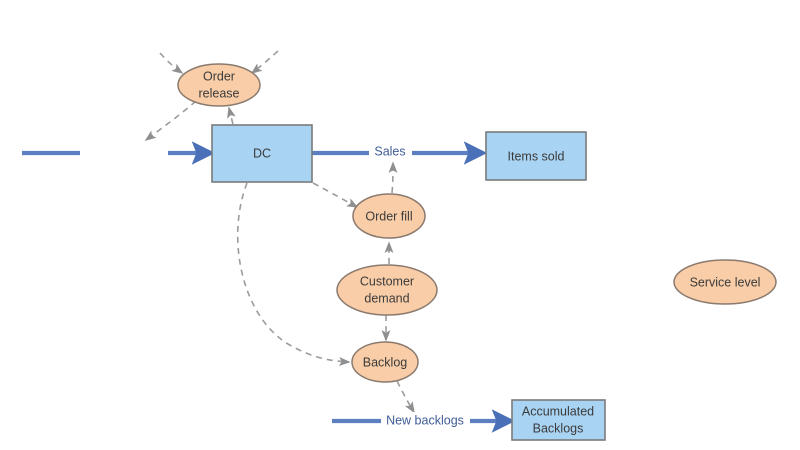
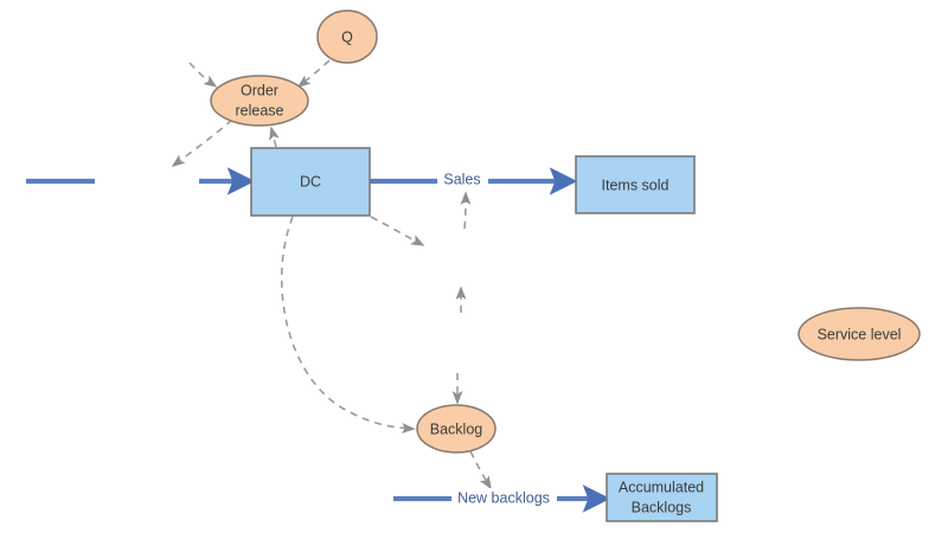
  DC
  Items sold
  Accumulated
  Backlogs
+ Q
  Order
  release
- Order fill
- Customer
- demand
  Backlog
  Service level
  Sales
  New backlogs
